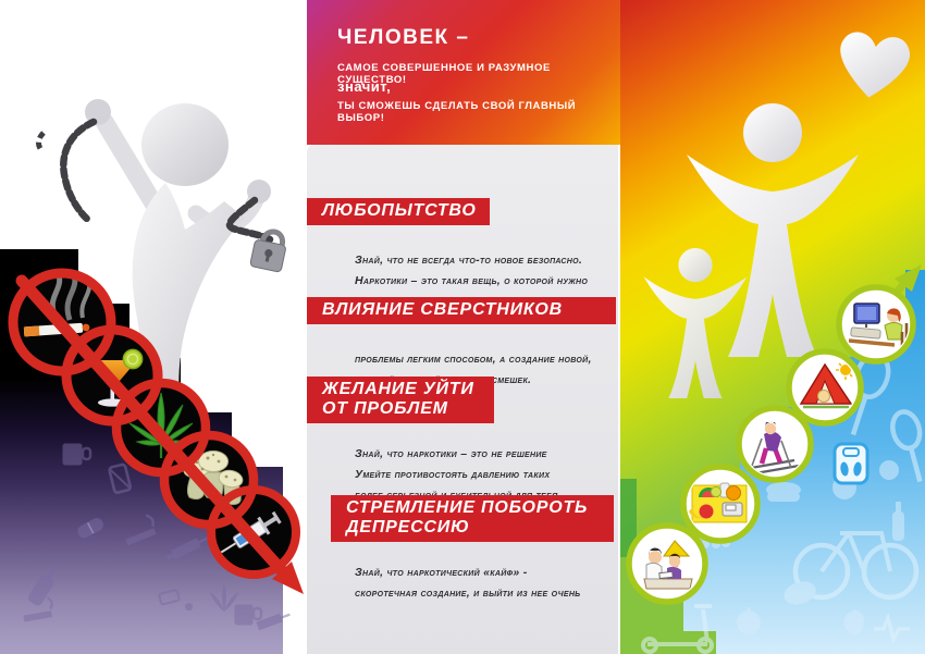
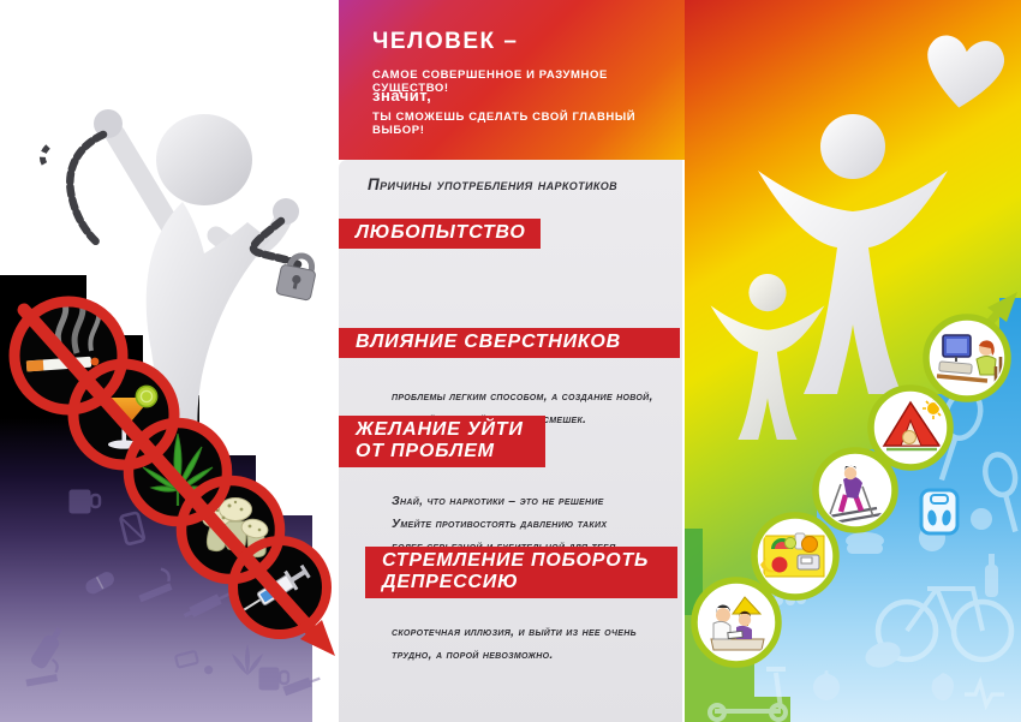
  ЧЕЛОВЕК –
  САМОЕ СОВЕРШЕННОЕ И РАЗУМНОЕ СУЩЕСТВО!
  значит,
  ТЫ СМОЖЕШЬ СДЕЛАТЬ СВОЙ ГЛАВНЫЙ ВЫБОР!
+ Причины употребления наркотиков
  ЛЮБОПЫТСТВО
- Знай, что не всегда что-то новое безопасно.
- Наркотики – это такая вещь, о которой нужно
  ВЛИЯНИЕ СВЕРСТНИКОВ
  проблемы легким способом, а создание новой,
  ЖЕЛАНИЕ УЙТИ
  ОТ ПРОБЛЕМ
  Знай, что наркотики – это не решение
  Умейте противостоять давлению таких
  СТРЕМЛЕНИЕ ПОБОРОТЬ
  ДЕПРЕССИЮ
- Знай, что наркотический «кайф» -
- скоротечная создание, и выйти из нее очень
+ скоротечная иллюзия, и выйти из нее очень
+ трудно, а порой невозможно.
